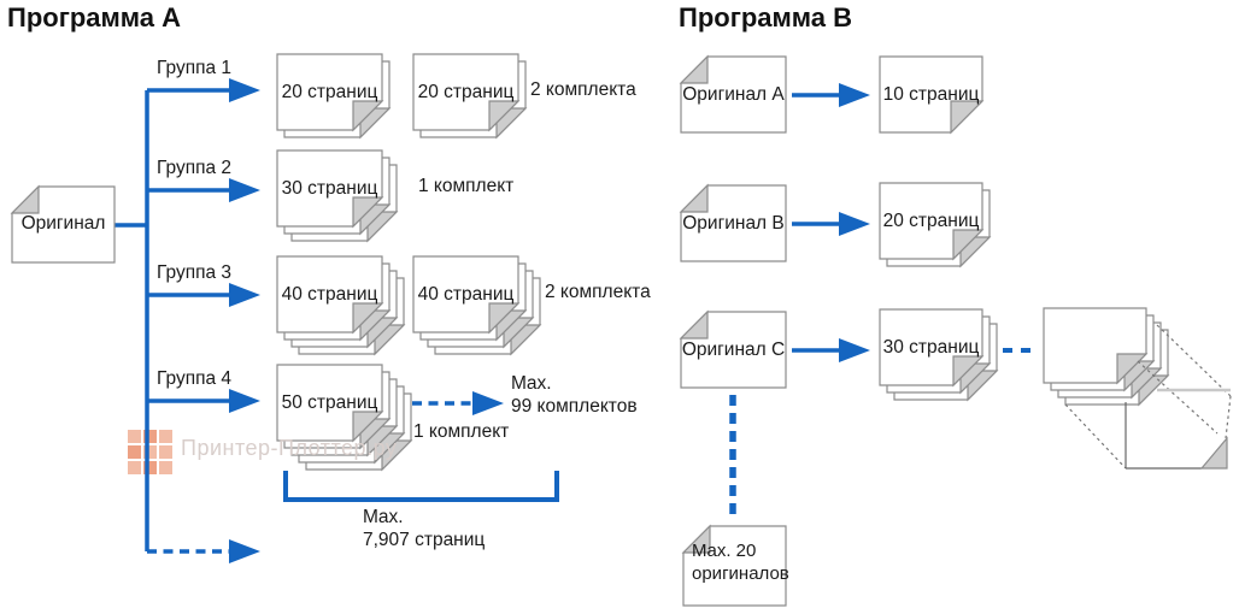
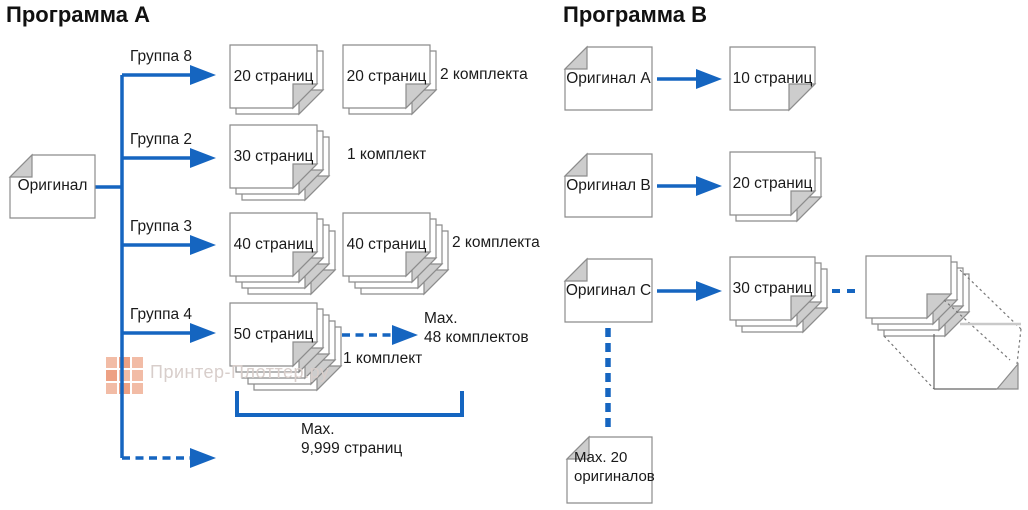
  Программа A
  Оригинал
- Группа 1
+ Группа 8
  Группа 2
  Группа 3
  Группа 4
  20 страниц
  20 страниц
  2 комплекта
  30 страниц
  1 комплект
  40 страниц
  40 страниц
  2 комплекта
  50 страниц
  Max.
- 99 комплектов
+ 48 комплектов
  1 комплект
  Max.
- 7,907 страниц
+ 9,999 страниц
  Программа B
  Оригинал A
  10 страниц
  Оригинал B
  20 страниц
  Оригинал C
  30 страниц
  Max. 20
  оригиналов
  Принтер-Плоттер.ру
